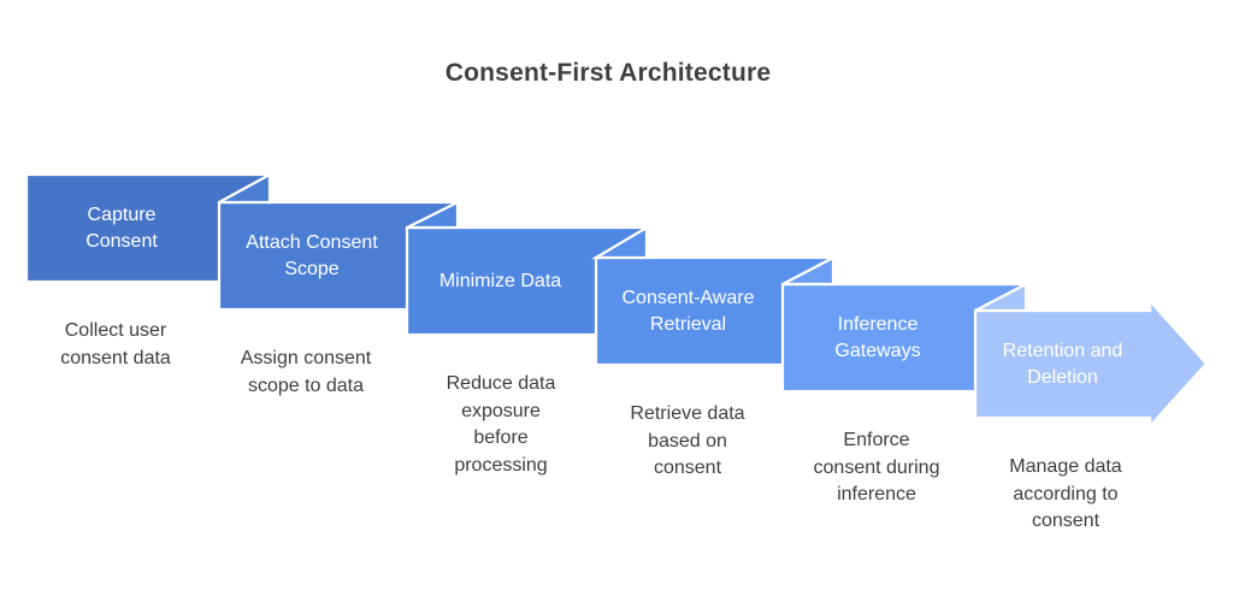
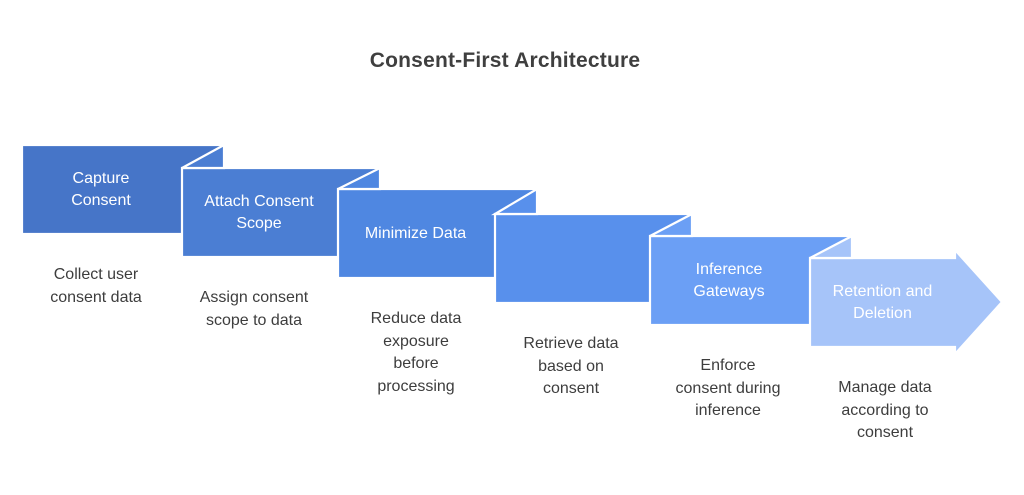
  Consent-First Architecture
  Capture
  Consent
  Attach Consent
  Scope
  Minimize Data
- Consent-Aware
- Retrieval
  Inference
  Gateways
  Retention and
  Deletion
  Collect user
  consent data
  Assign consent
  scope to data
  Reduce data
  exposure
  before
  processing
  Retrieve data
  based on
  consent
  Enforce
  consent during
  inference
  Manage data
  according to
  consent
